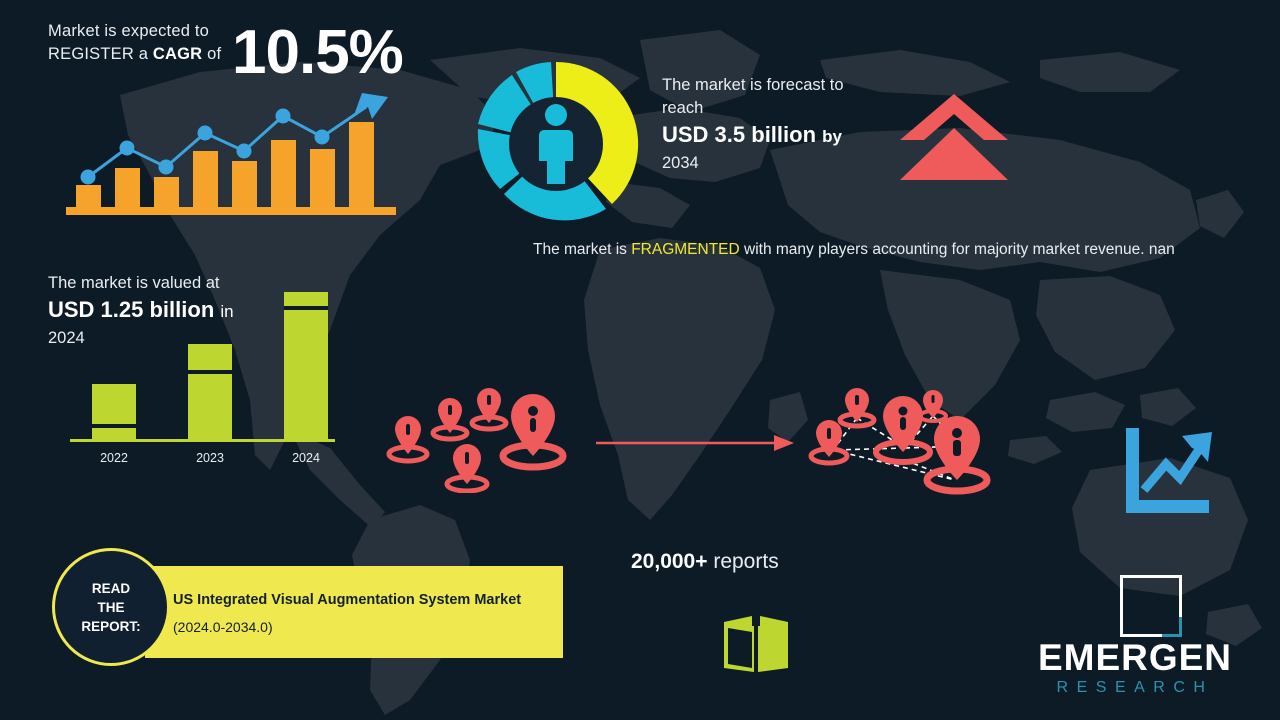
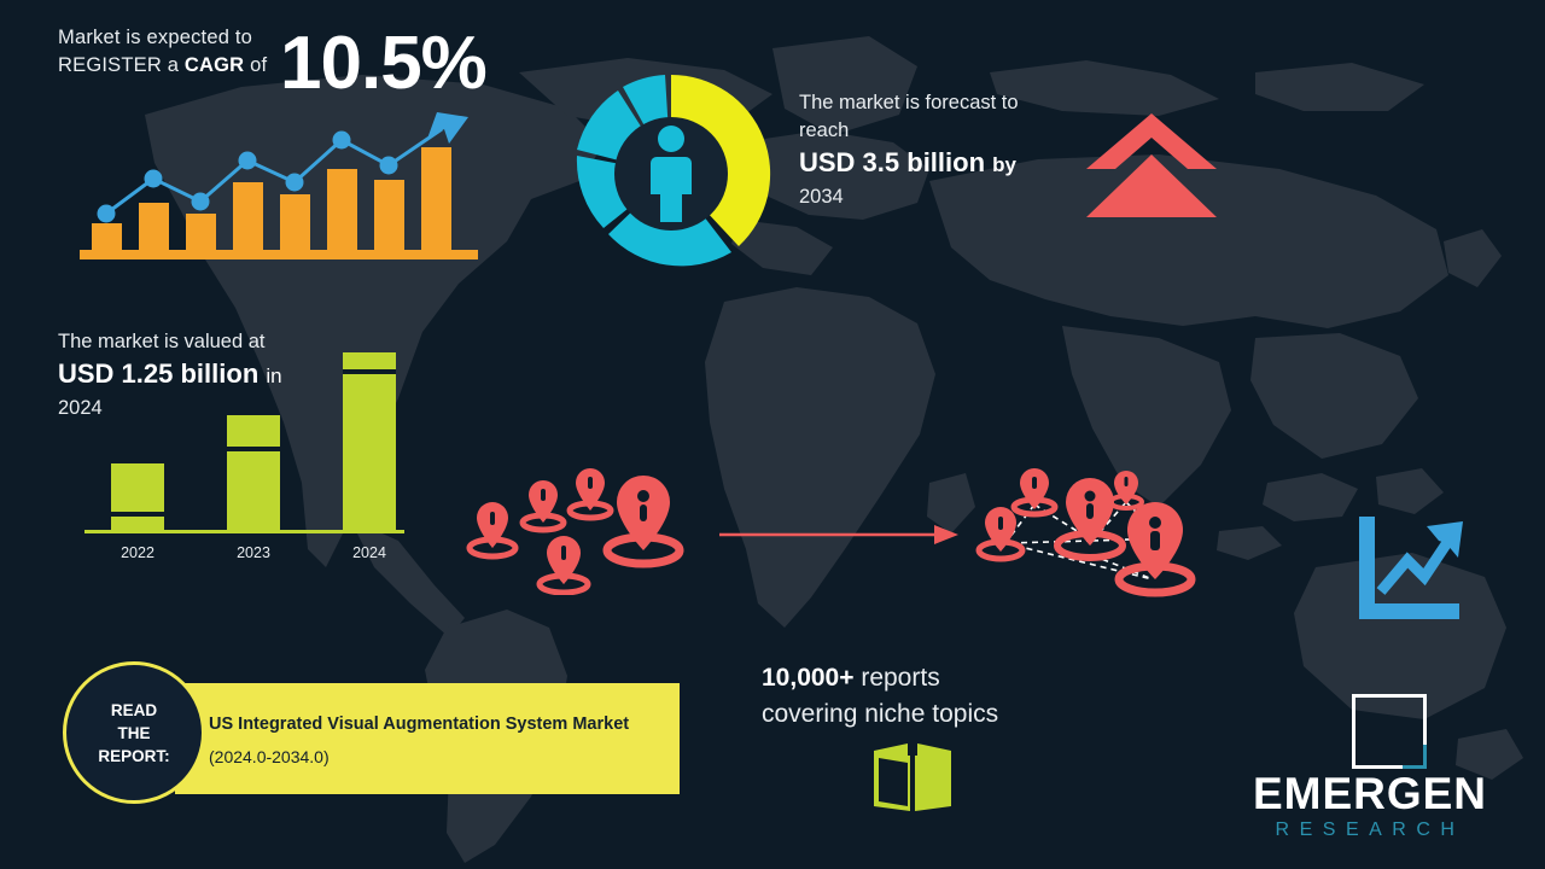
  Market is expected to
  REGISTER a CAGR of
  10.5%
  The market is forecast to
  reach
  USD 3.5 billion by
  2034
- The market is FRAGMENTED with many players accounting for majority market revenue. nan
  The market is valued at
  USD 1.25 billion in
  2024
  2022
  2023
  2024
  US Integrated Visual Augmentation System Market
  (2024.0-2034.0)
  READ
  THE
  REPORT:
- 20,000+ reports
+ 10,000+ reports
+ covering niche topics
  EMERGEN
  RESEARCH
